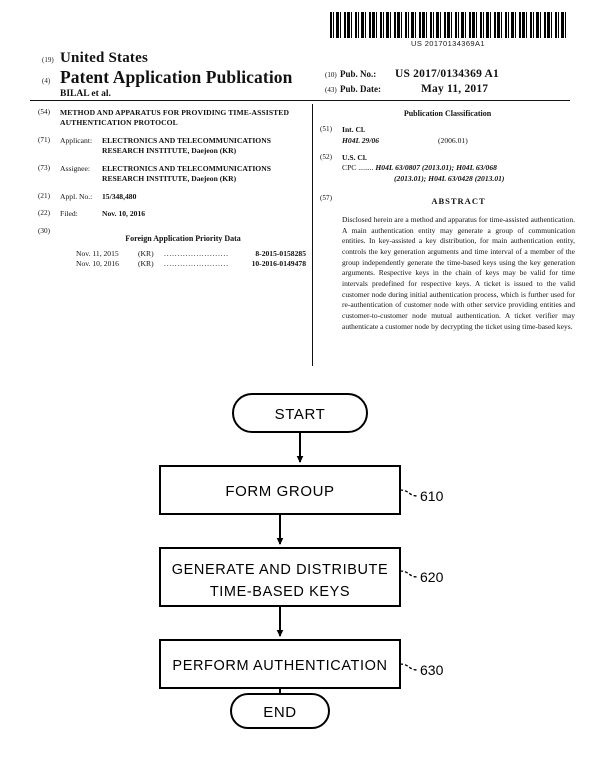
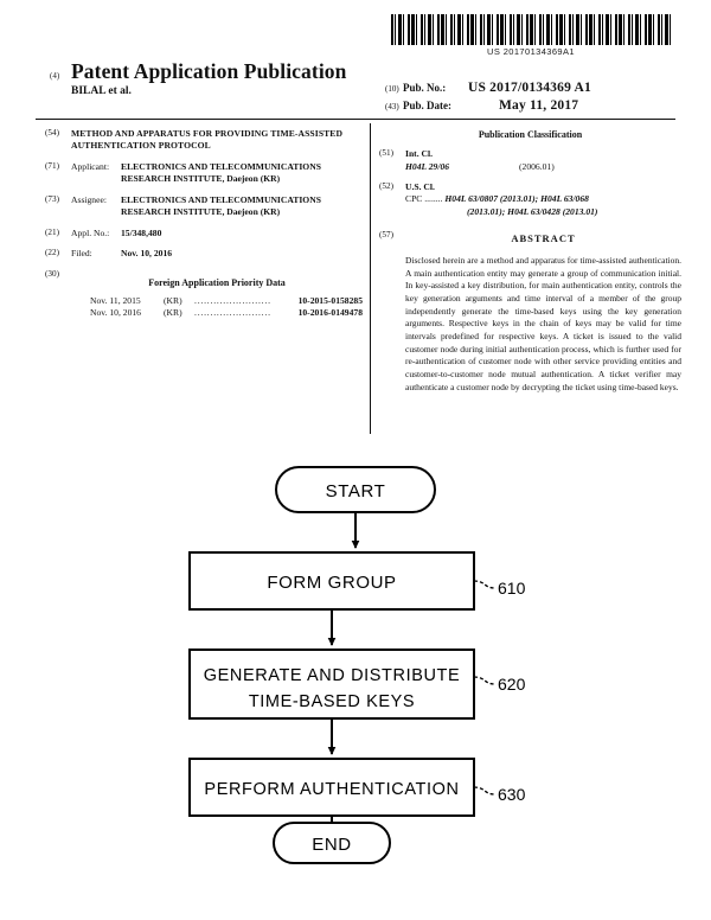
  US 20170134369A1
- (19)
- United States
  (4)
  Patent Application Publication
  BILAL et al.
  (10)
  Pub. No.:
  US 2017/0134369 A1
  (43)
  Pub. Date:
  May 11, 2017
  (54)
  METHOD AND APPARATUS FOR PROVIDING TIME-ASSISTED AUTHENTICATION PROTOCOL
  (71)
  Applicant:
  ELECTRONICS AND TELECOMMUNICATIONS RESEARCH INSTITUTE, Daejeon (KR)
  (73)
  Assignee:
  ELECTRONICS AND TELECOMMUNICATIONS RESEARCH INSTITUTE, Daejeon (KR)
  (21)
  Appl. No.:
  15/348,480
  (22)
  Filed:
  Nov. 10, 2016
  (30)
  Foreign Application Priority Data
  Nov. 11, 2015
  (KR)
  ........................
- 8-2015-0158285
+ 10-2015-0158285
  Nov. 10, 2016
  (KR)
  ........................
  10-2016-0149478
  Publication Classification
  (51)
  Int. Cl.
  H04L 29/06
  (2006.01)
  (52)
  U.S. Cl.
  CPC ........ H04L 63/0807 (2013.01); H04L 63/068
  (2013.01); H04L 63/0428 (2013.01)
  (57)
  ABSTRACT
- Disclosed herein are a method and apparatus for time-assisted authentication. A main authentication entity may generate a group of communication entities. In key-assisted a key distribution, for main authentication entity, controls the key generation arguments and time interval of a member of the group independently generate the time-based keys using the key generation arguments. Respective keys in the chain of keys may be valid for time intervals predefined for respective keys. A ticket is issued to the valid customer node during initial authentication process, which is further used for re-authentication of customer node with other service providing entities and customer-to-customer node mutual authentication. A ticket verifier may authenticate a customer node by decrypting the ticket using time-based keys.
+ Disclosed herein are a method and apparatus for time-assisted authentication. A main authentication entity may generate a group of communication initial. In key-assisted a key distribution, for main authentication entity, controls the key generation arguments and time interval of a member of the group independently generate the time-based keys using the key generation arguments. Respective keys in the chain of keys may be valid for time intervals predefined for respective keys. A ticket is issued to the valid customer node during initial authentication process, which is further used for re-authentication of customer node with other service providing entities and customer-to-customer node mutual authentication. A ticket verifier may authenticate a customer node by decrypting the ticket using time-based keys.
  START
  FORM GROUP
  610
  GENERATE AND DISTRIBUTE
  TIME-BASED KEYS
  620
  PERFORM AUTHENTICATION
  630
  END
